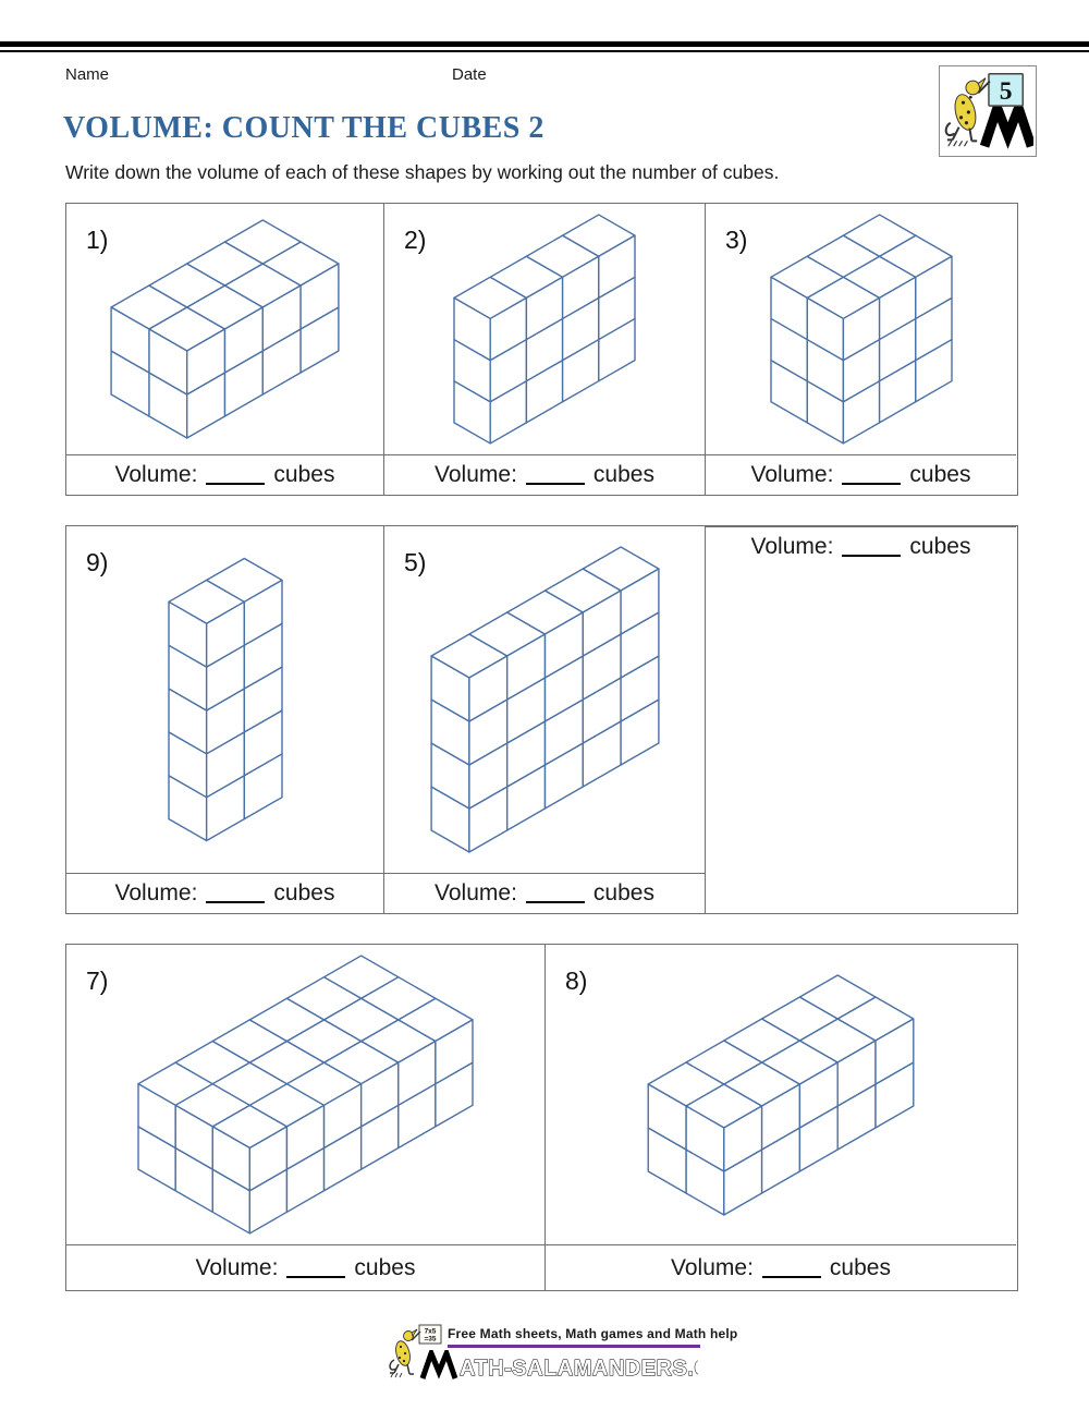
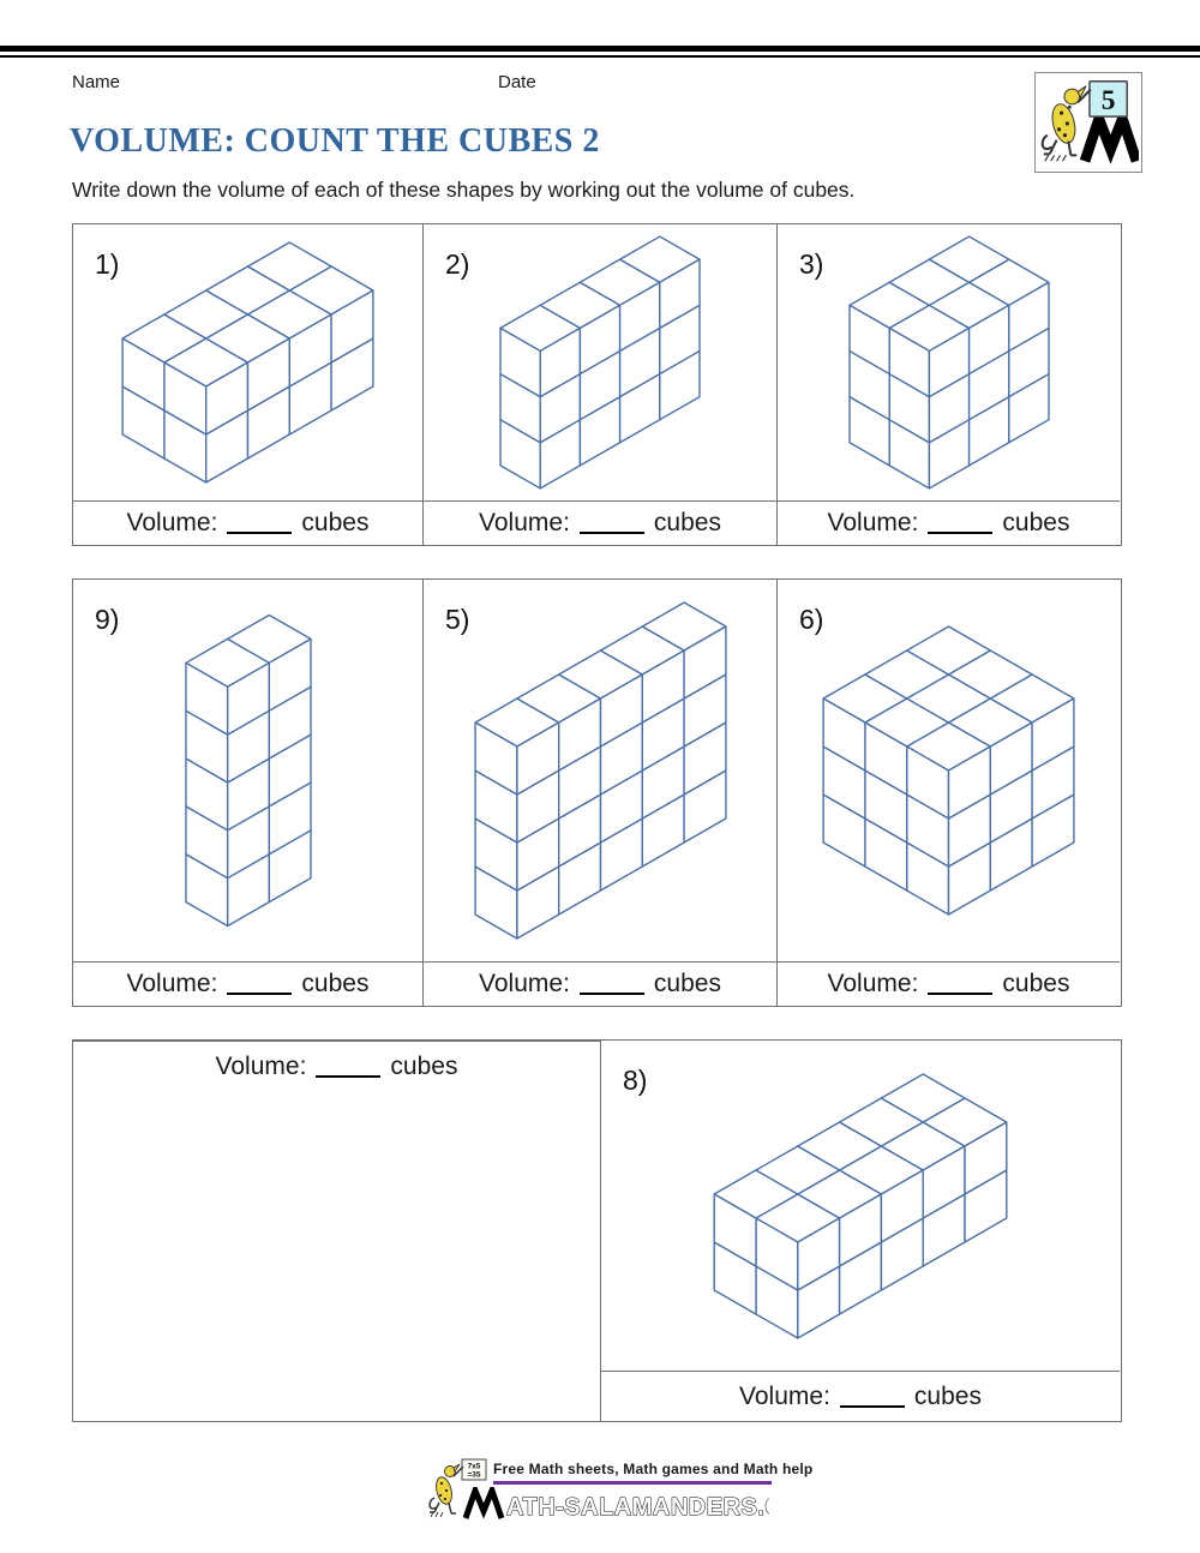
  Name
  Date
  5
  VOLUME: COUNT THE CUBES 2
- Write down the volume of each of these shapes by working out the number of cubes.
+ Write down the volume of each of these shapes by working out the volume of cubes.
  1)
  Volume:
  cubes
  2)
  Volume:
  cubes
  3)
  Volume:
  cubes
  9)
  Volume:
  cubes
  5)
  Volume:
  cubes
+ 6)
  Volume:
  cubes
- 7)
  Volume:
  cubes
  8)
  Volume:
  cubes
  Free Math sheets, Math games and Math help
  ATH-SALAMANDERS.
